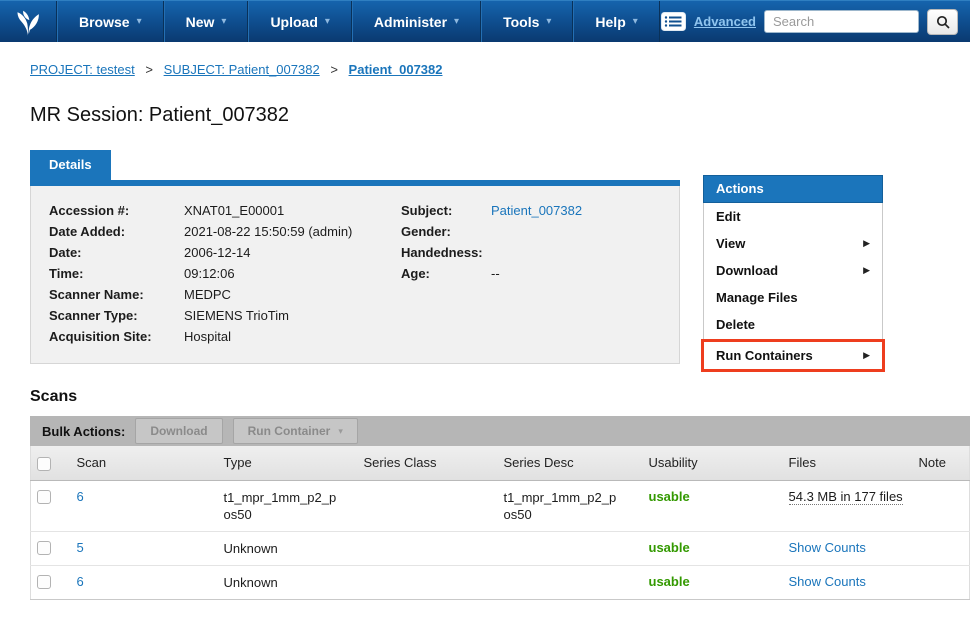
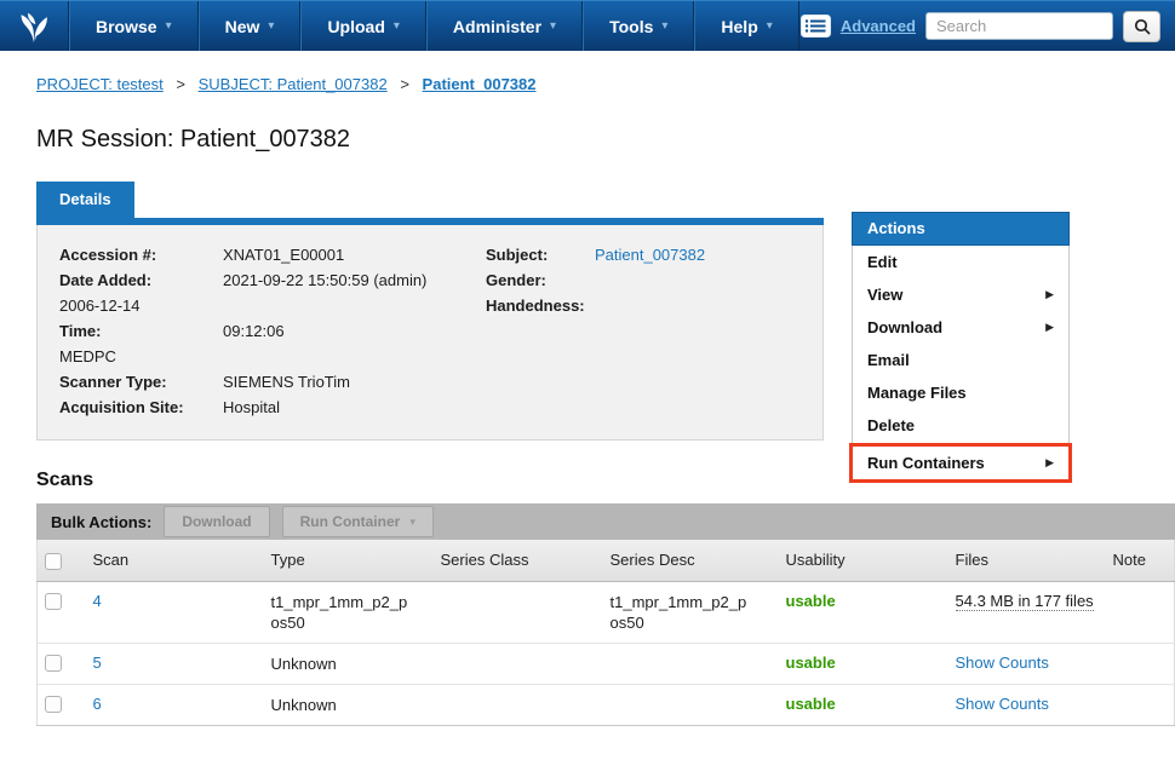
  Browse
  ▾
  New
  ▾
  Upload
  ▾
  Administer
  ▾
  Tools
  ▾
  Help
  ▾
  Advanced
  Search
  PROJECT: testest > SUBJECT: Patient_007382 > Patient_007382
  MR Session: Patient_007382
  Details
  Accession #:
  XNAT01_E00001
  Date Added:
- 2021-08-22 15:50:59 (admin)
+ 2021-09-22 15:50:59 (admin)
- Date:
  2006-12-14
  Time:
  09:12:06
- Scanner Name:
  MEDPC
  Scanner Type:
  SIEMENS TrioTim
  Acquisition Site:
  Hospital
  Subject:
  Patient_007382
  Gender:
  Handedness:
- Age:
- --
  Actions
  Edit
  View
  ▶
  Download
  ▶
+ Email
  Manage Files
  Delete
  Run Containers
  ▶
  Scans
  Bulk Actions:
  Download
  Run Container
  ▾
  	Scan	Type	Series Class	Series Desc	Usability	Files	Note
- 	6	t1_mpr_1mm_p2_pos50		t1_mpr_1mm_p2_pos50	usable	54.3 MB in 177 files
+ 	4	t1_mpr_1mm_p2_pos50		t1_mpr_1mm_p2_pos50	usable	54.3 MB in 177 files
  	5	Unknown			usable	Show Counts
  	6	Unknown			usable	Show Counts
